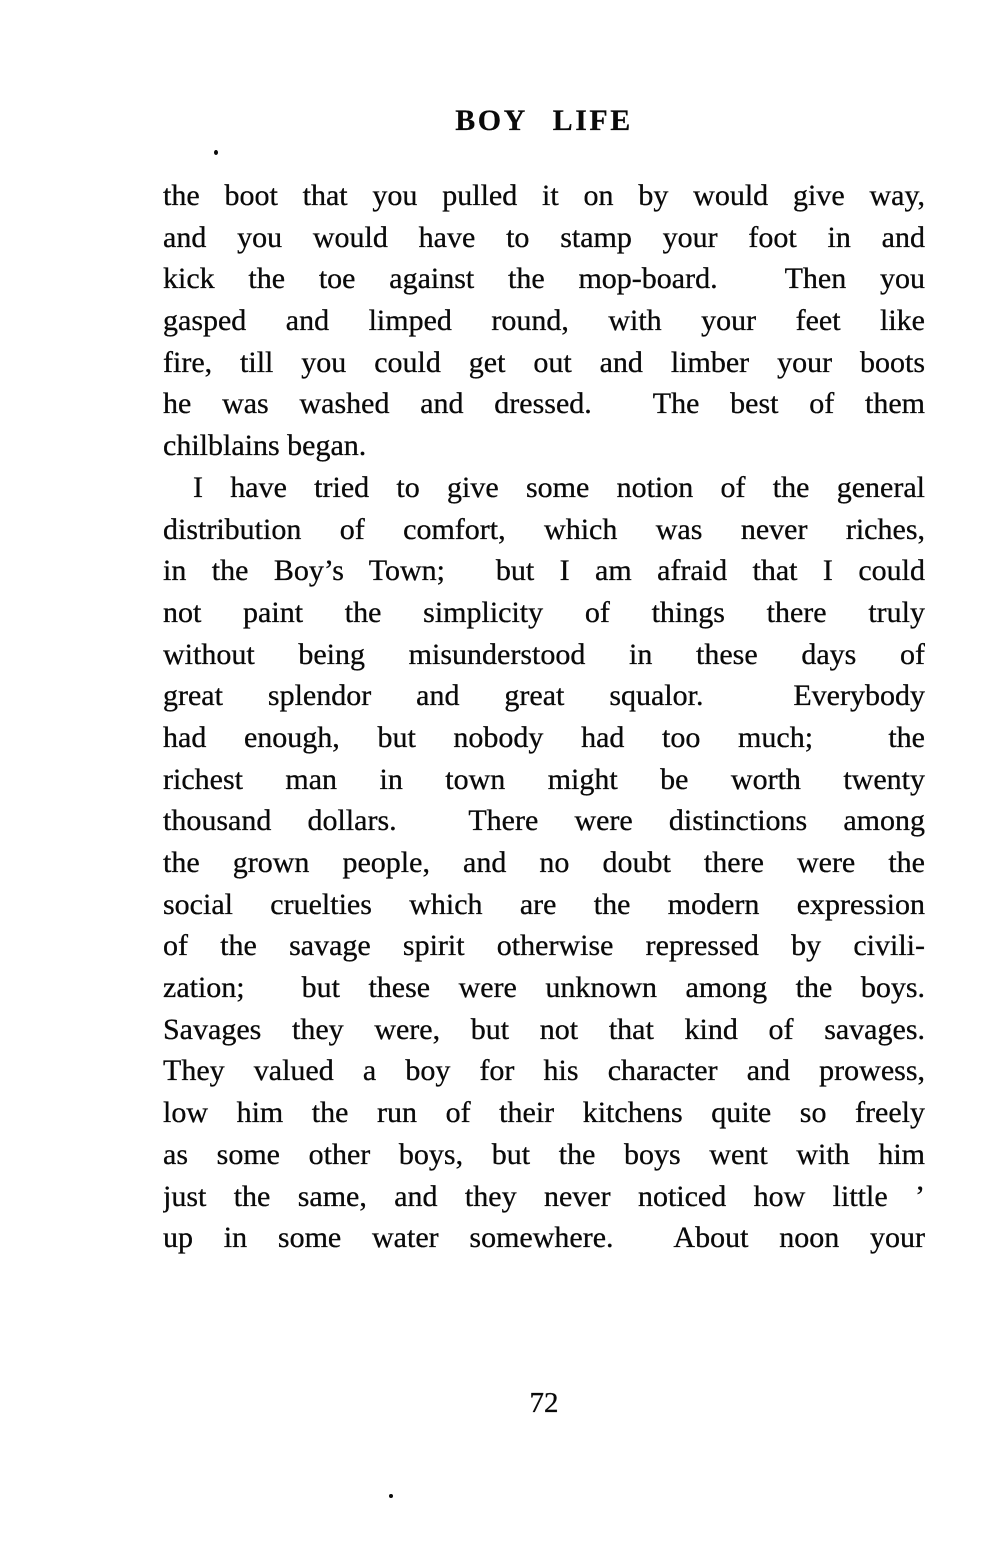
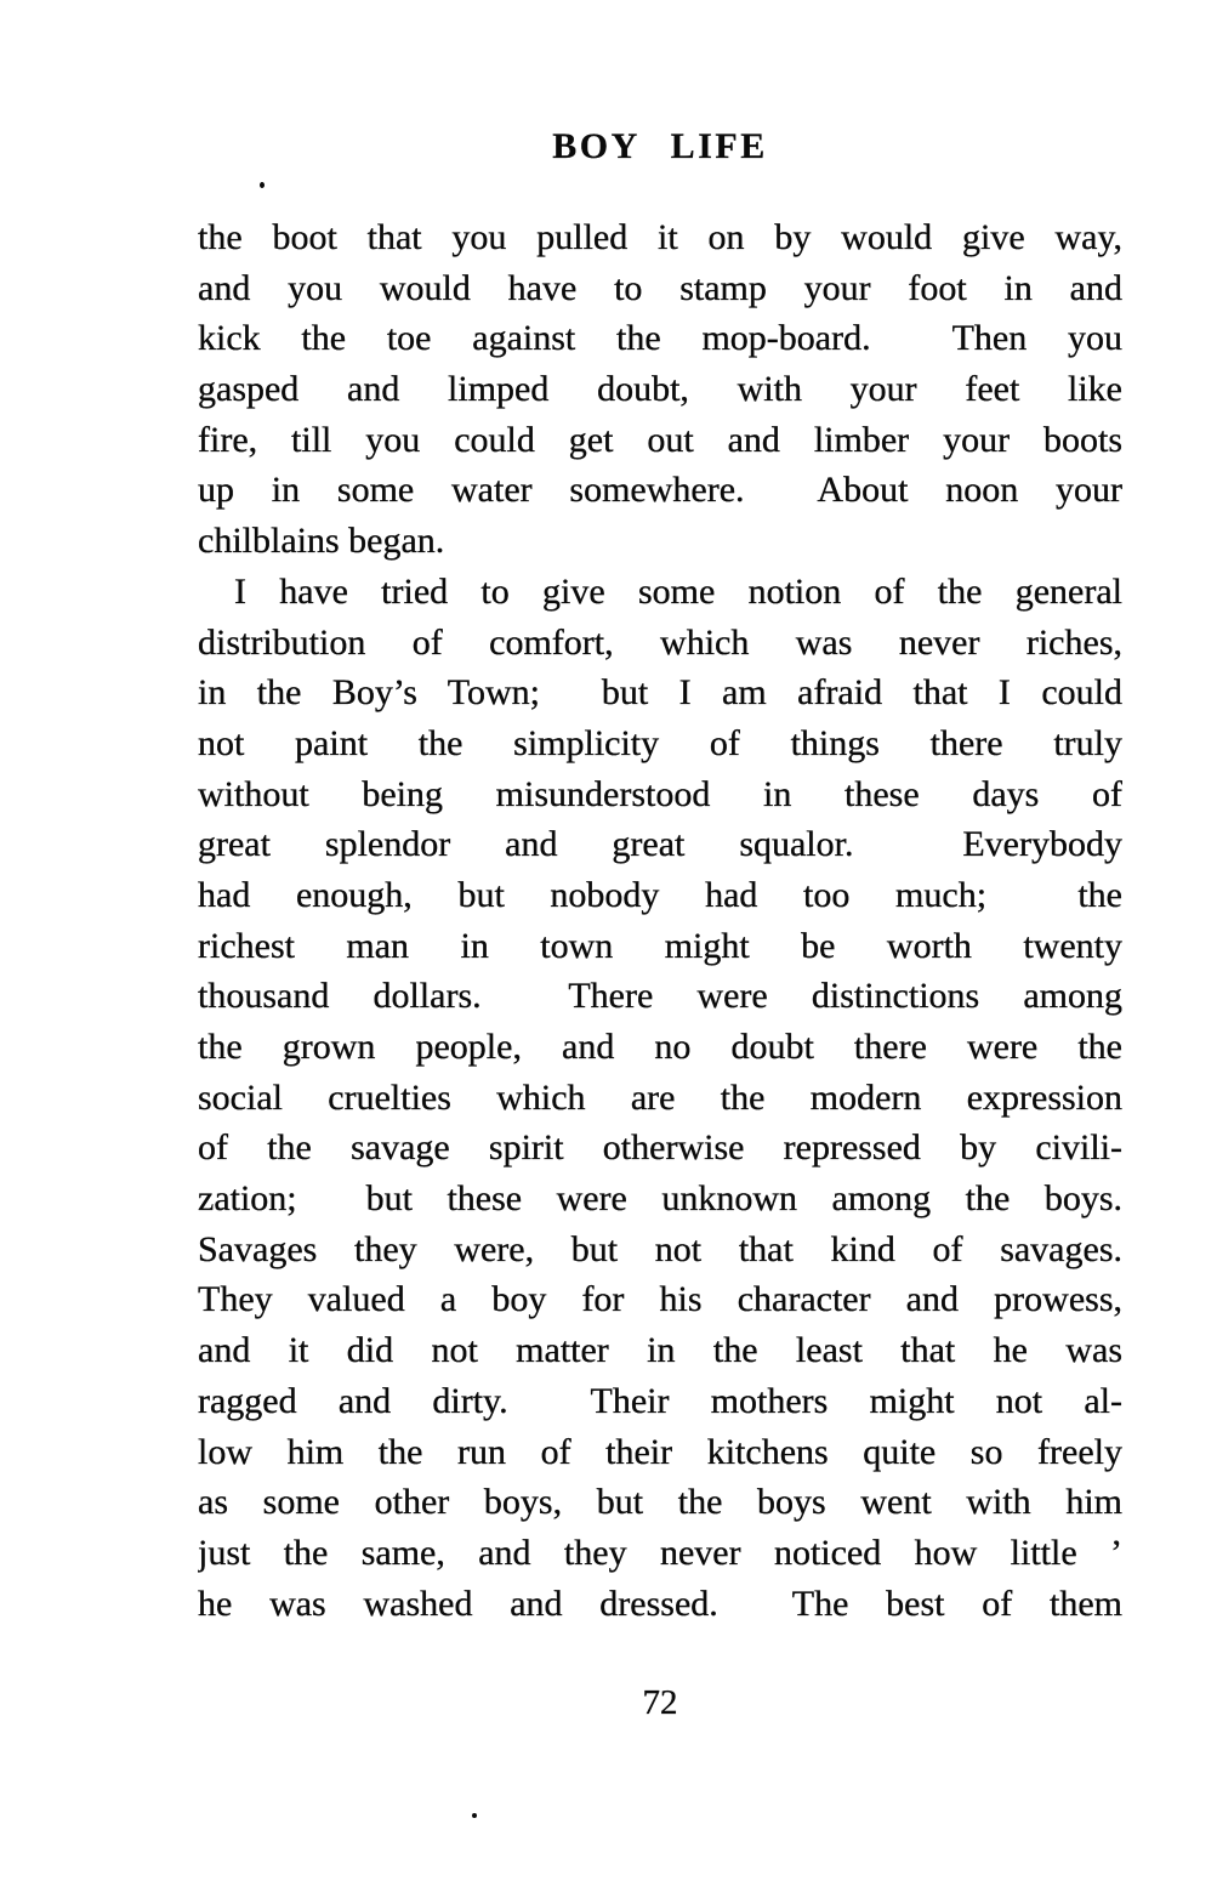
  BOY LIFE
  the boot that you pulled it on by would give way,
  and you would have to stamp your foot in and
  kick the toe against the mop-board. Then you
- gasped and limped round, with your feet like
+ gasped and limped doubt, with your feet like
  fire, till you could get out and limber your boots
- he was washed and dressed. The best of them
+ up in some water somewhere. About noon your
  chilblains began.
  I have tried to give some notion of the general
  distribution of comfort, which was never riches,
  in the Boy’s Town; but I am afraid that I could
  not paint the simplicity of things there truly
  without being misunderstood in these days of
  great splendor and great squalor. Everybody
  had enough, but nobody had too much; the
  richest man in town might be worth twenty
  thousand dollars. There were distinctions among
  the grown people, and no doubt there were the
  social cruelties which are the modern expression
  of the savage spirit otherwise repressed by civili-
  zation; but these were unknown among the boys.
  Savages they were, but not that kind of savages.
  They valued a boy for his character and prowess,
+ and it did not matter in the least that he was
+ ragged and dirty. Their mothers might not al-
  low him the run of their kitchens quite so freely
  as some other boys, but the boys went with him
  just the same, and they never noticed how little ’
- up in some water somewhere. About noon your
+ he was washed and dressed. The best of them
  72
